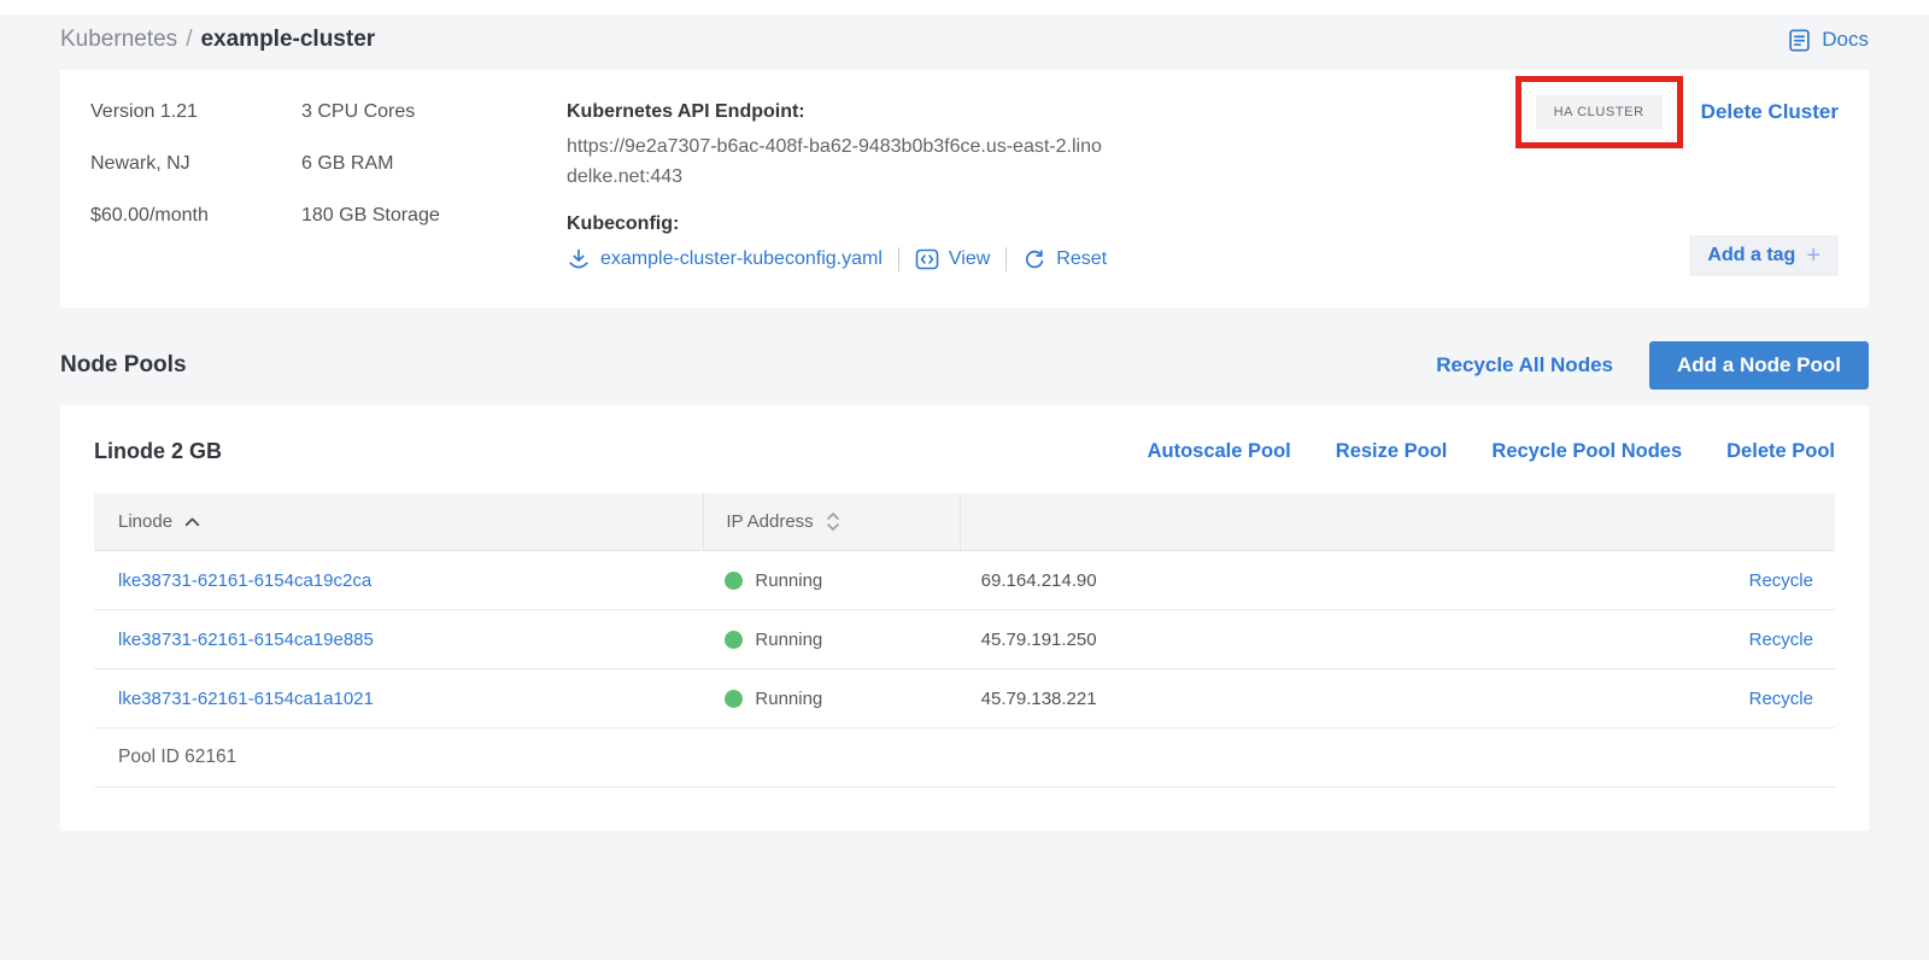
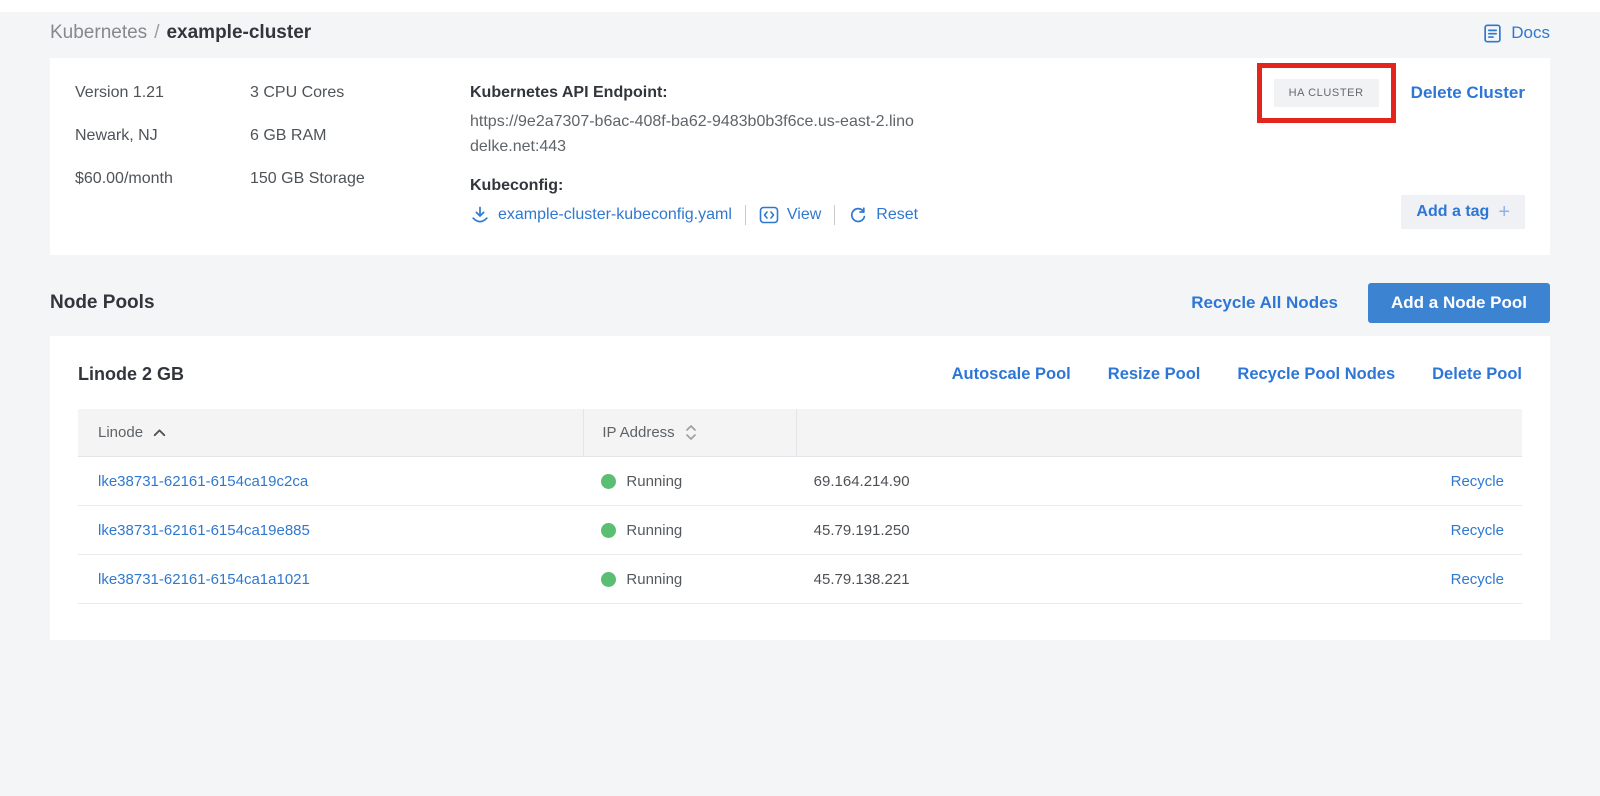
  Kubernetes / example-cluster
  Docs
  Version 1.21
  3 CPU Cores
  Newark, NJ
  6 GB RAM
  $60.00/month
- 180 GB Storage
+ 150 GB Storage
  Kubernetes API Endpoint:
  https://9e2a7307-b6ac-408f-ba62-9483b0b3f6ce.us-east-2.linodelke.net:443
  Kubeconfig:
  example-cluster-kubeconfig.yaml
  View
  Reset
  HA CLUSTER
  Delete Cluster
  Add a tag
  +
  Node Pools
  Recycle All Nodes
  Add a Node Pool
  Linode 2 GB
  Autoscale Pool
  Resize Pool
  Recycle Pool Nodes
  Delete Pool
  Linode
  IP Address
  lke38731-62161-6154ca19c2ca
  Running
  69.164.214.90
  Recycle
  lke38731-62161-6154ca19e885
  Running
  45.79.191.250
  Recycle
  lke38731-62161-6154ca1a1021
  Running
  45.79.138.221
  Recycle
- Pool ID 62161
